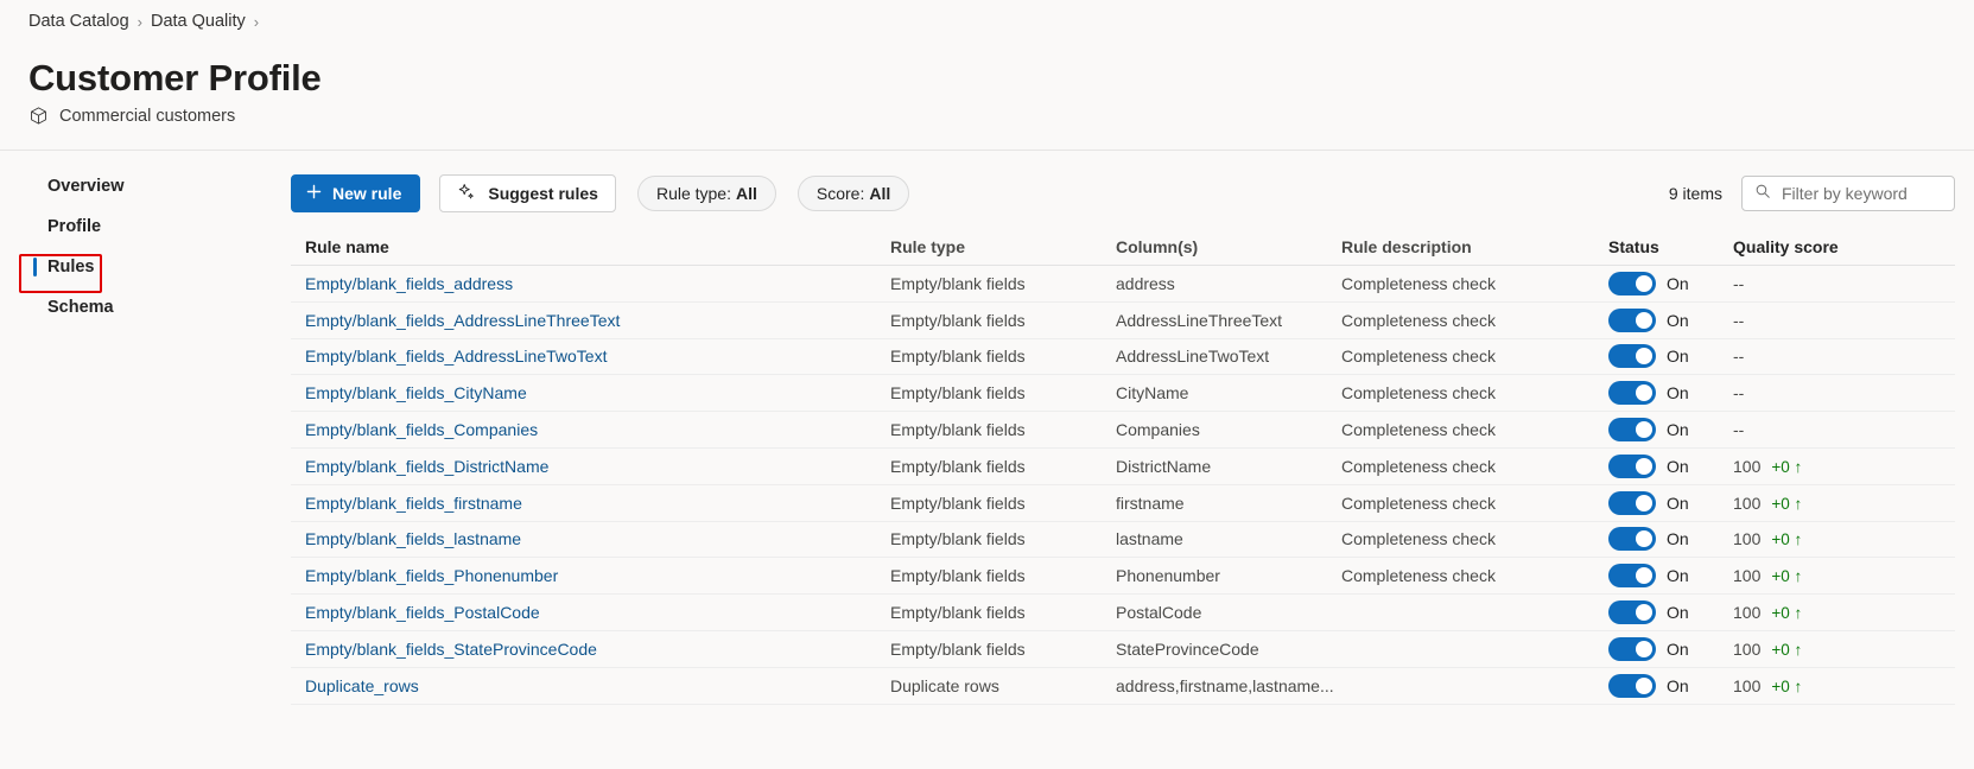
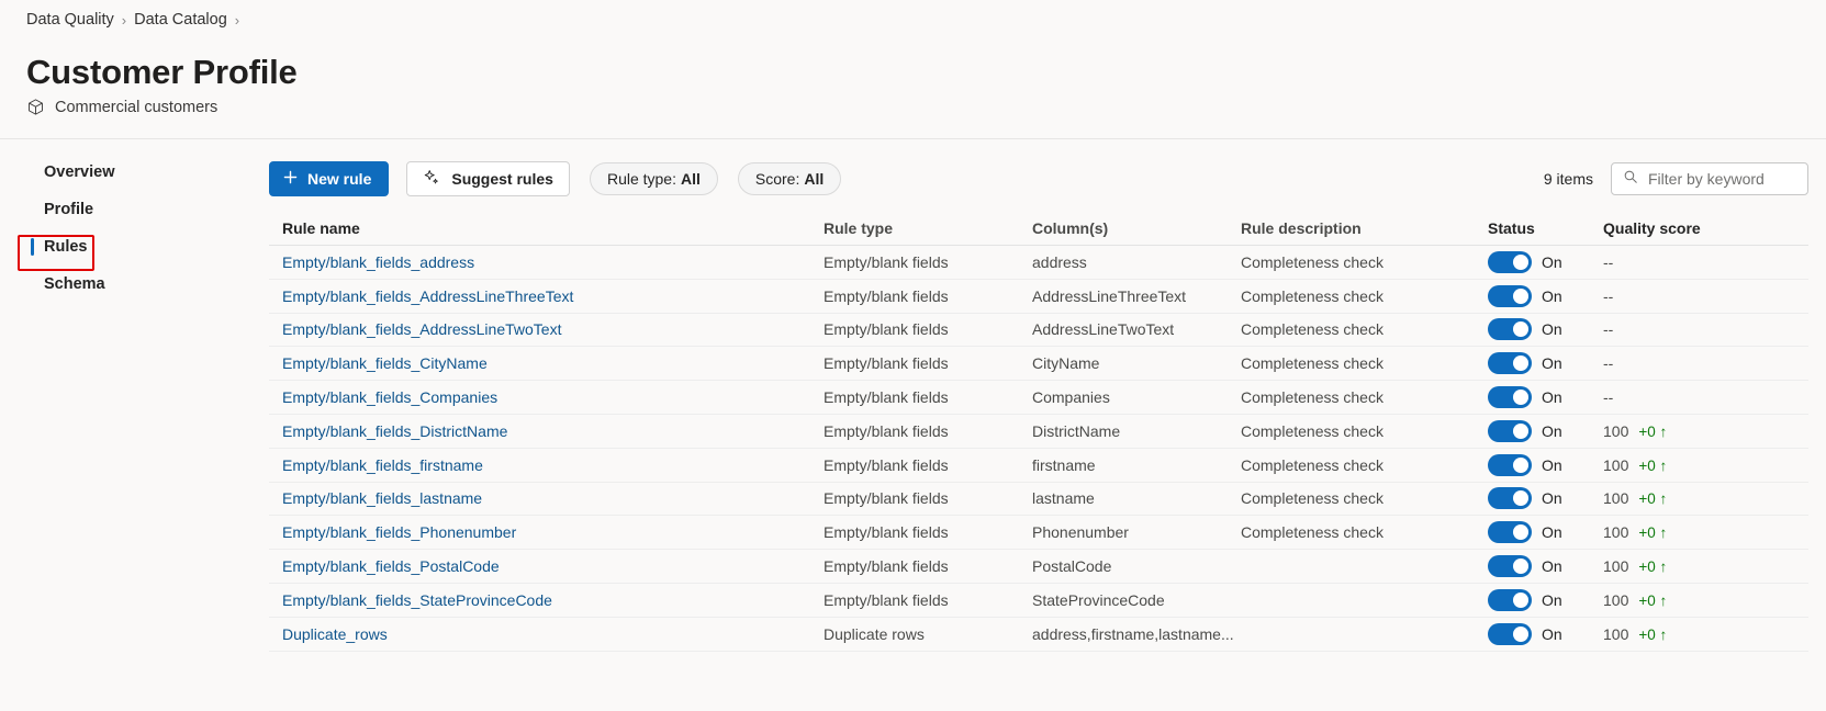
- Data Catalog
+ Data Quality
  ›
- Data Quality
+ Data Catalog
  ›
  Customer Profile
  Commercial customers
  Overview
  Profile
  Rules
  Schema
  New rule
  Suggest rules
  Rule type:
  All
  Score:
  All
  9 items
  Filter by keyword
  Rule name
  Rule type
  Column(s)
  Rule description
  Status
  Quality score
  Empty/blank_fields_address
  Empty/blank fields
  address
  Completeness check
  On
  --
  Empty/blank_fields_AddressLineThreeText
  Empty/blank fields
  AddressLineThreeText
  Completeness check
  On
  --
  Empty/blank_fields_AddressLineTwoText
  Empty/blank fields
  AddressLineTwoText
  Completeness check
  On
  --
  Empty/blank_fields_CityName
  Empty/blank fields
  CityName
  Completeness check
  On
  --
  Empty/blank_fields_Companies
  Empty/blank fields
  Companies
  Completeness check
  On
  --
  Empty/blank_fields_DistrictName
  Empty/blank fields
  DistrictName
  Completeness check
  On
  100
  +0 ↑
  Empty/blank_fields_firstname
  Empty/blank fields
  firstname
  Completeness check
  On
  100
  +0 ↑
  Empty/blank_fields_lastname
  Empty/blank fields
  lastname
  Completeness check
  On
  100
  +0 ↑
  Empty/blank_fields_Phonenumber
  Empty/blank fields
  Phonenumber
  Completeness check
  On
  100
  +0 ↑
  Empty/blank_fields_PostalCode
  Empty/blank fields
  PostalCode
  On
  100
  +0 ↑
  Empty/blank_fields_StateProvinceCode
  Empty/blank fields
  StateProvinceCode
  On
  100
  +0 ↑
  Duplicate_rows
  Duplicate rows
  address,firstname,lastname...
  On
  100
  +0 ↑
